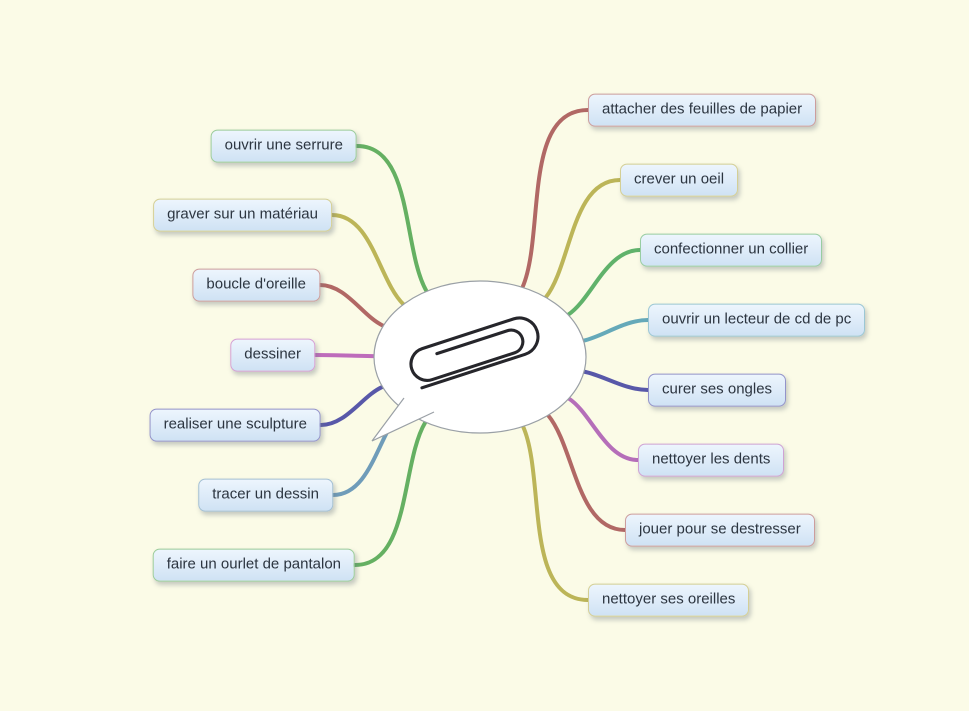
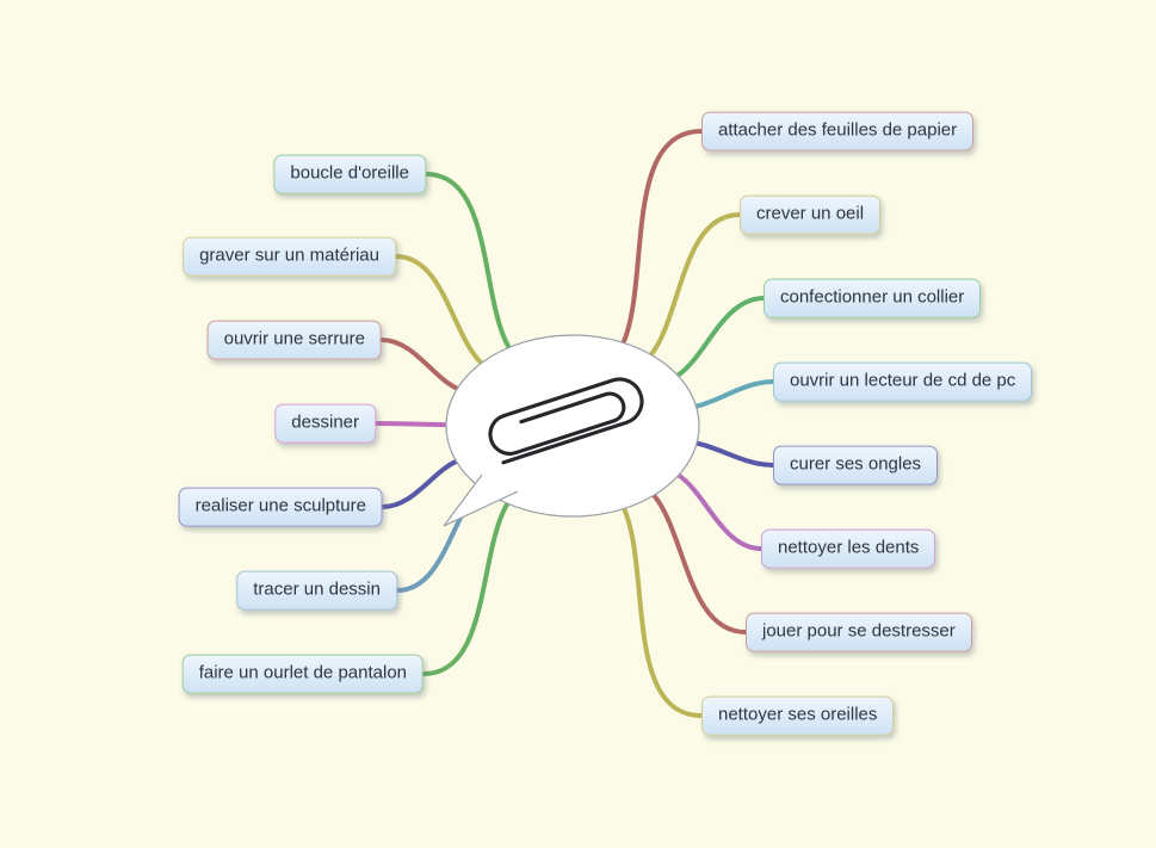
- ouvrir une serrure
+ boucle d'oreille
  graver sur un matériau
- boucle d'oreille
+ ouvrir une serrure
  dessiner
  realiser une sculpture
  tracer un dessin
  faire un ourlet de pantalon
  attacher des feuilles de papier
  crever un oeil
  confectionner un collier
  ouvrir un lecteur de cd de pc
  curer ses ongles
  nettoyer les dents
  jouer pour se destresser
  nettoyer ses oreilles
